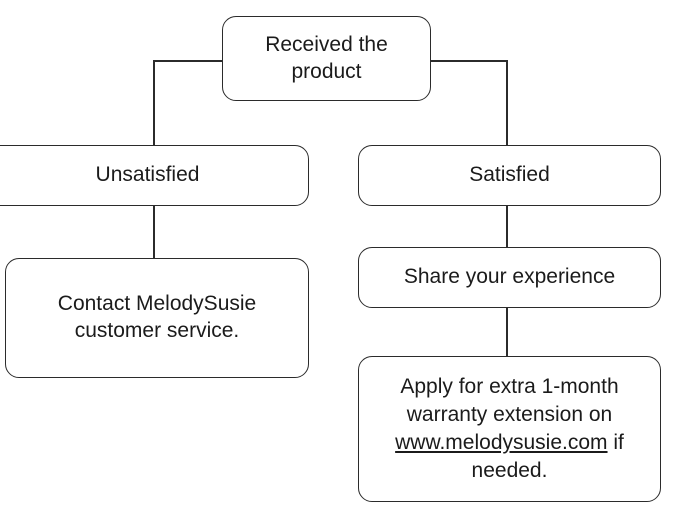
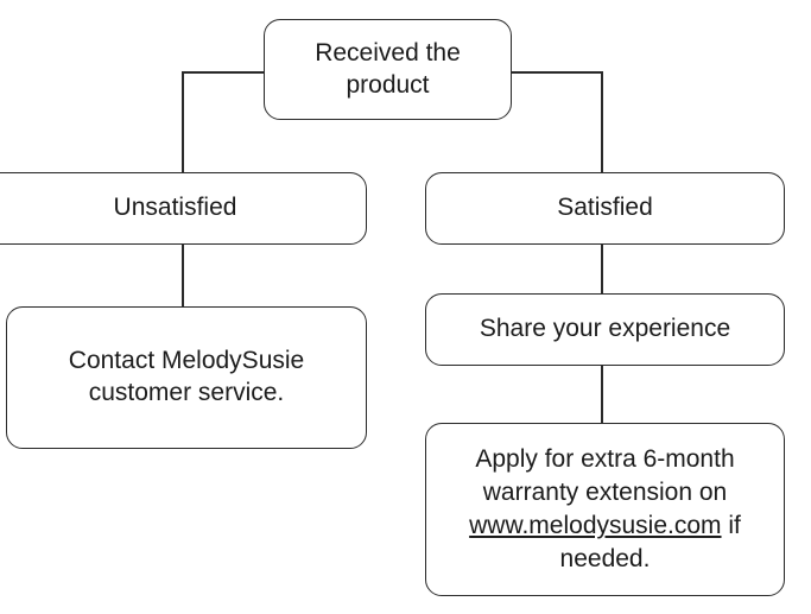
  Received the
  product
  Unsatisfied
  Satisfied
  Contact MelodySusie
  customer service.
  Share your experience
- Apply for extra 1-month warranty extension on www.melodysusie.com if needed.
+ Apply for extra 6-month warranty extension on www.melodysusie.com if needed.
